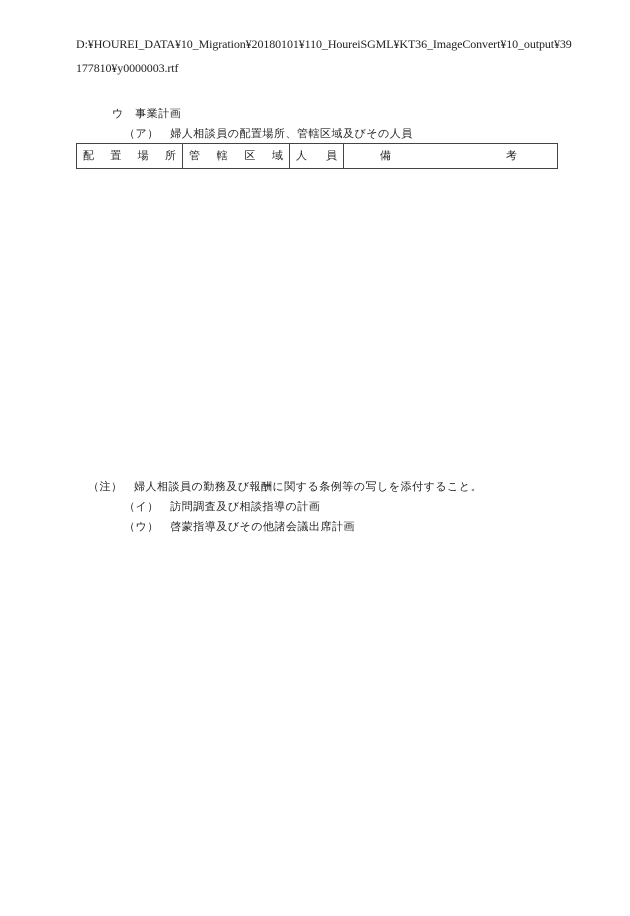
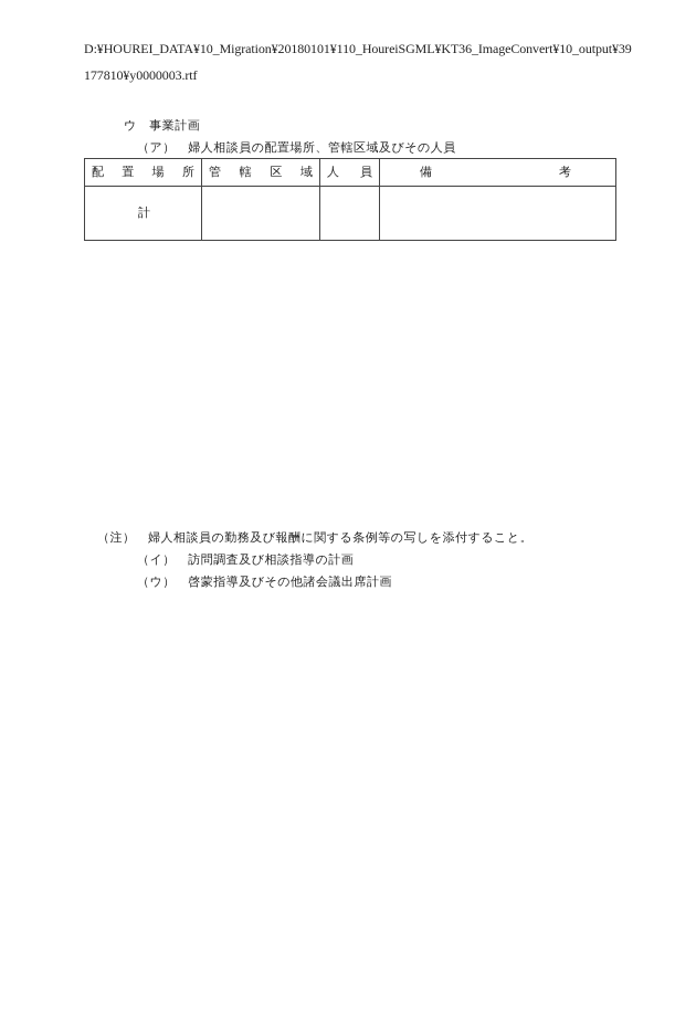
  D:¥HOUREI_DATA¥10_Migration¥20180101¥110_HoureiSGML¥KT36_ImageConvert¥10_output¥39
  177810¥y0000003.rtf
  ウ 事業計画
  （ア） 婦人相談員の配置場所、管轄区域及びその人員
  配 置 場 所	管 轄 区 域	人 員	備 考
+ 計
  （注） 婦人相談員の勤務及び報酬に関する条例等の写しを添付すること。
  （イ） 訪問調査及び相談指導の計画
  （ウ） 啓蒙指導及びその他諸会議出席計画
